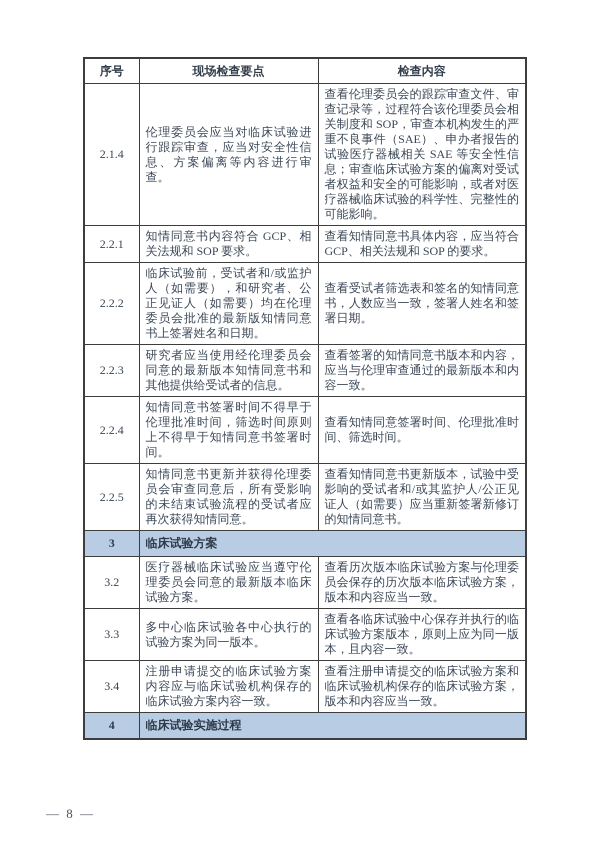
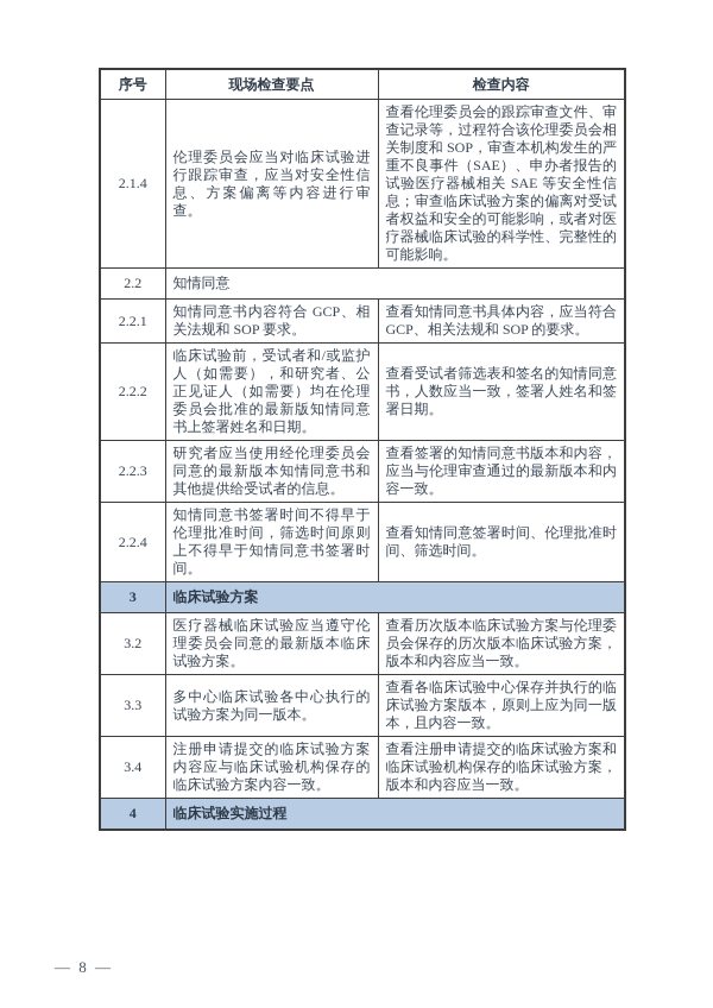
  序号	现场检查要点	检查内容
  2.1.4	伦理委员会应当对临床试验进行跟踪审查，应当对安全性信息、方案偏离等内容进行审查。	查看伦理委员会的跟踪审查文件、审查记录等，过程符合该伦理委员会相关制度和 SOP，审查本机构发生的严重不良事件（SAE）、申办者报告的试验医疗器械相关 SAE 等安全性信息；审查临床试验方案的偏离对受试者权益和安全的可能影响，或者对医疗器械临床试验的科学性、完整性的可能影响。
+ 2.2	知情同意
  2.2.1	知情同意书内容符合 GCP、相关法规和 SOP 要求。	查看知情同意书具体内容，应当符合 GCP、相关法规和 SOP 的要求。
  2.2.2	临床试验前，受试者和/或监护人（如需要），和研究者、公正见证人（如需要）均在伦理委员会批准的最新版知情同意书上签署姓名和日期。	查看受试者筛选表和签名的知情同意书，人数应当一致，签署人姓名和签署日期。
  2.2.3	研究者应当使用经伦理委员会同意的最新版本知情同意书和其他提供给受试者的信息。	查看签署的知情同意书版本和内容，应当与伦理审查通过的最新版本和内容一致。
  2.2.4	知情同意书签署时间不得早于伦理批准时间，筛选时间原则上不得早于知情同意书签署时间。	查看知情同意签署时间、伦理批准时间、筛选时间。
- 2.2.5	知情同意书更新并获得伦理委员会审查同意后，所有受影响的未结束试验流程的受试者应再次获得知情同意。	查看知情同意书更新版本，试验中受影响的受试者和/或其监护人/公正见证人（如需要）应当重新签署新修订的知情同意书。
  3	临床试验方案
  3.2	医疗器械临床试验应当遵守伦理委员会同意的最新版本临床试验方案。	查看历次版本临床试验方案与伦理委员会保存的历次版本临床试验方案，版本和内容应当一致。
  3.3	多中心临床试验各中心执行的试验方案为同一版本。	查看各临床试验中心保存并执行的临床试验方案版本，原则上应为同一版本，且内容一致。
  3.4	注册申请提交的临床试验方案内容应与临床试验机构保存的临床试验方案内容一致。	查看注册申请提交的临床试验方案和临床试验机构保存的临床试验方案，版本和内容应当一致。
  4	临床试验实施过程
  — 8 —
